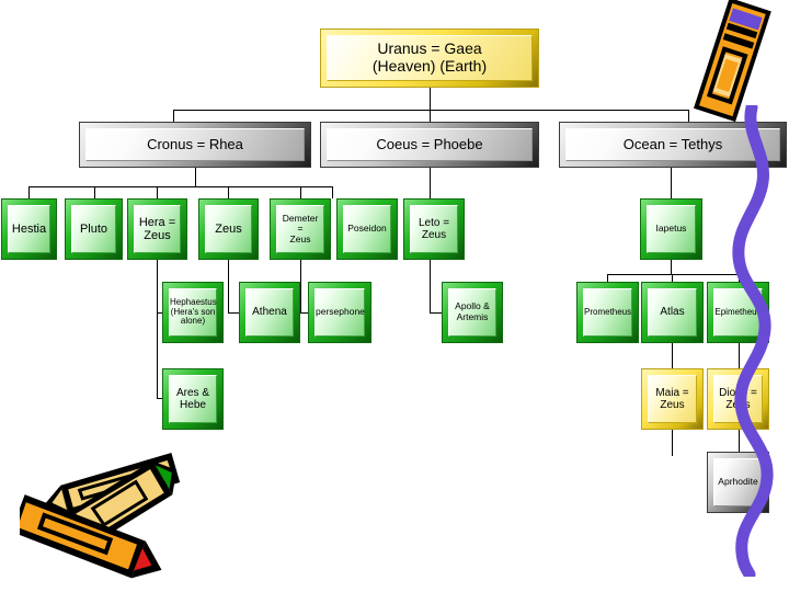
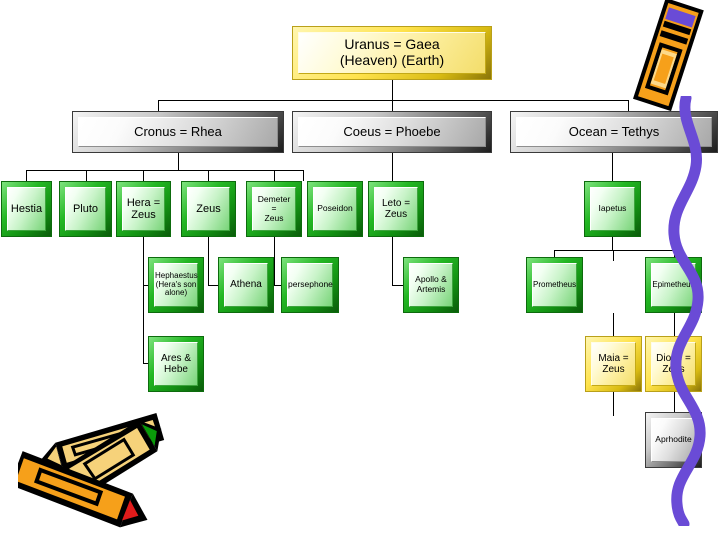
  Uranus = Gaea
  (Heaven) (Earth)
  Cronus = Rhea
  Coeus = Phoebe
  Ocean = Tethys
  Hestia
  Pluto
  Hera =
  Zeus
  Zeus
  Demeter =
  Zeus
  Poseidon
  Leto =
  Zeus
  Iapetus
  Hephaestus
  (Hera's son
  alone)
  Athena
  persephone
  Apollo &
  Artemis
  Prometheus
- Atlas
  Epimetheu
  Ares &
  Hebe
  Maia =
  Zeus
  Aprhodite
